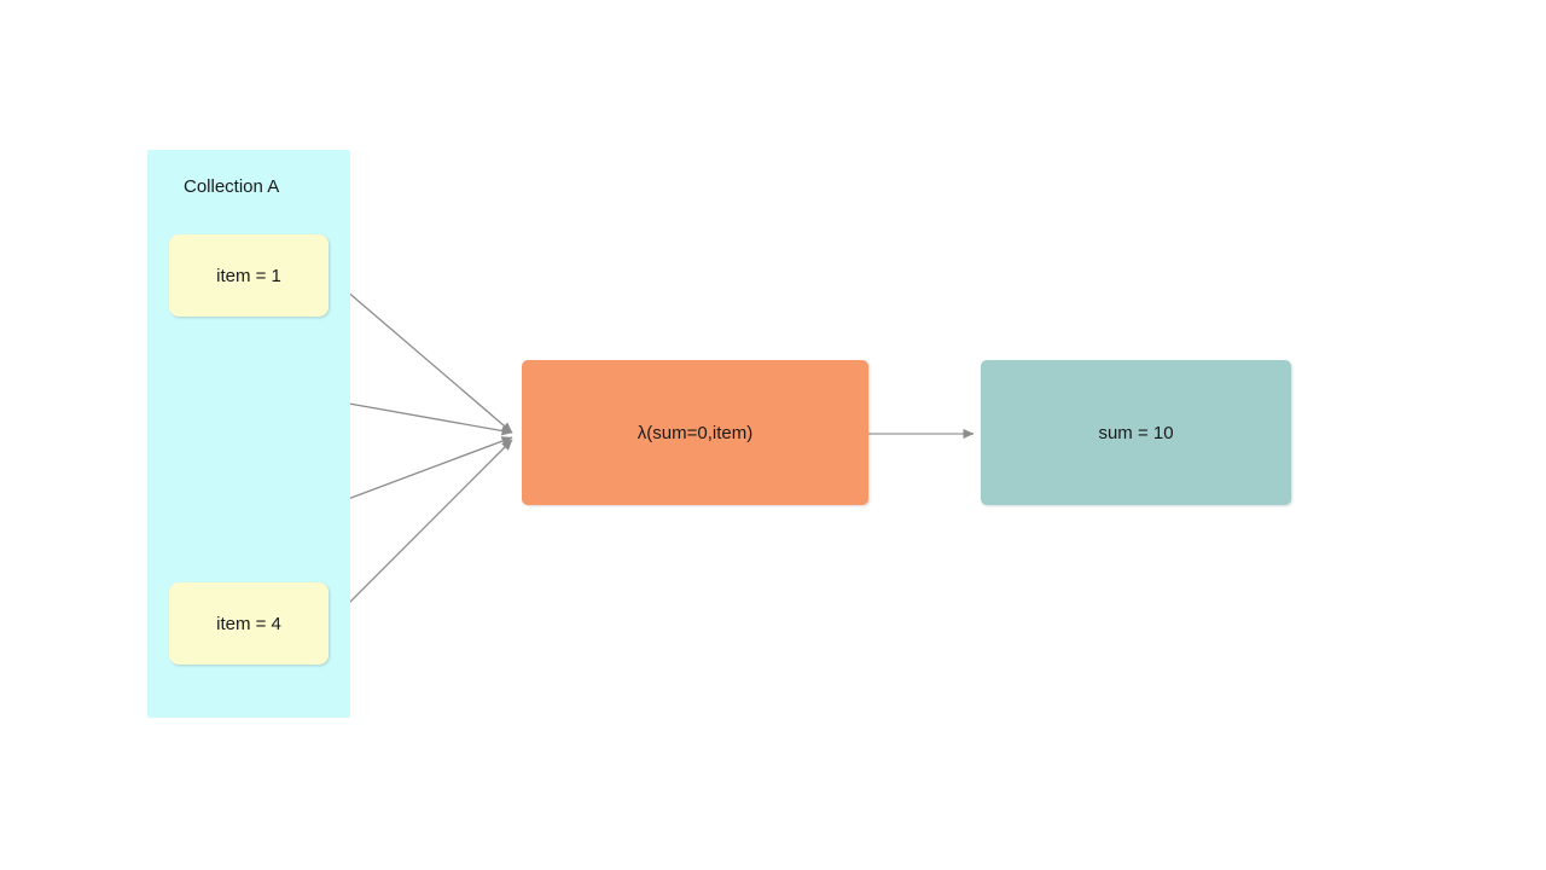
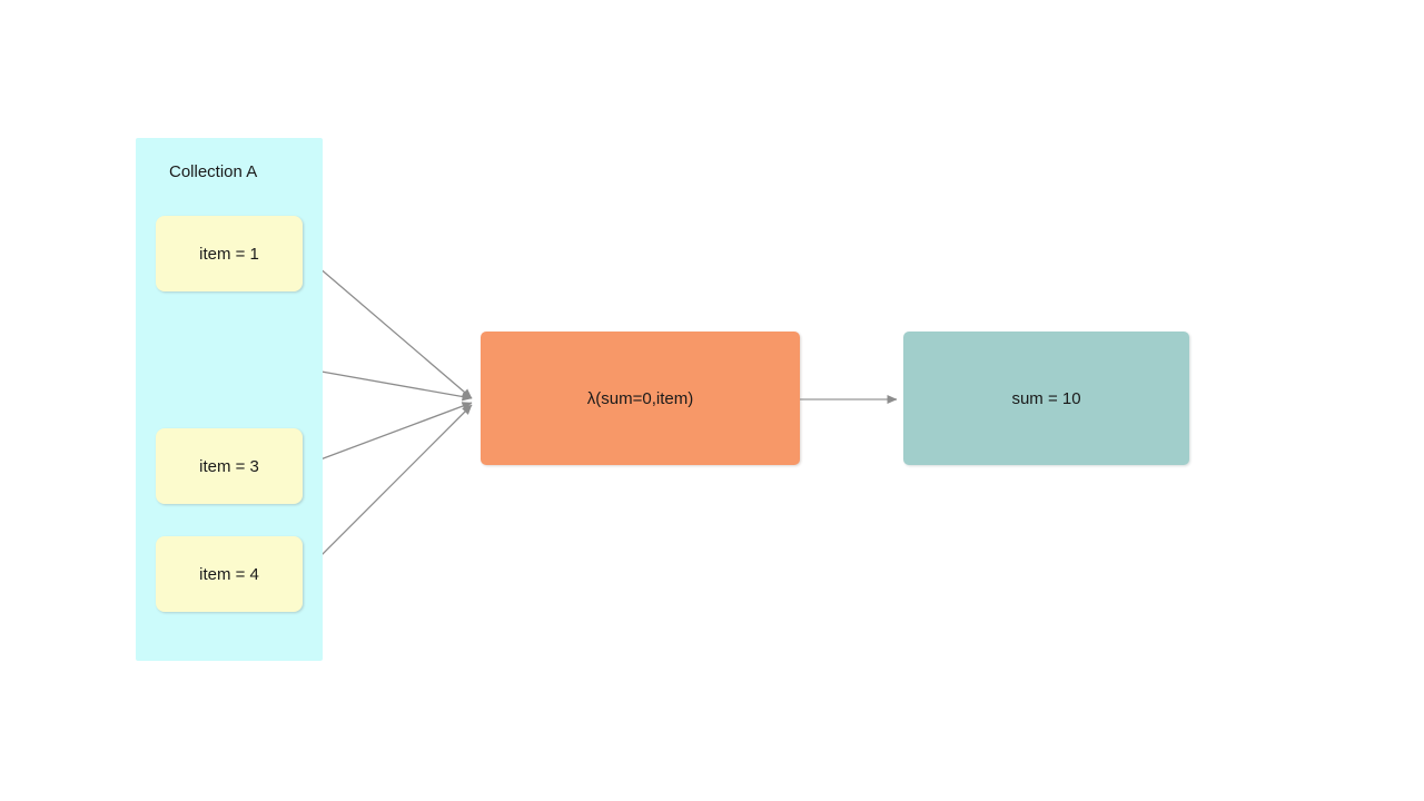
  Collection A
  item = 1
+ item = 3
  item = 4
  λ(sum=0,item)
  sum = 10
